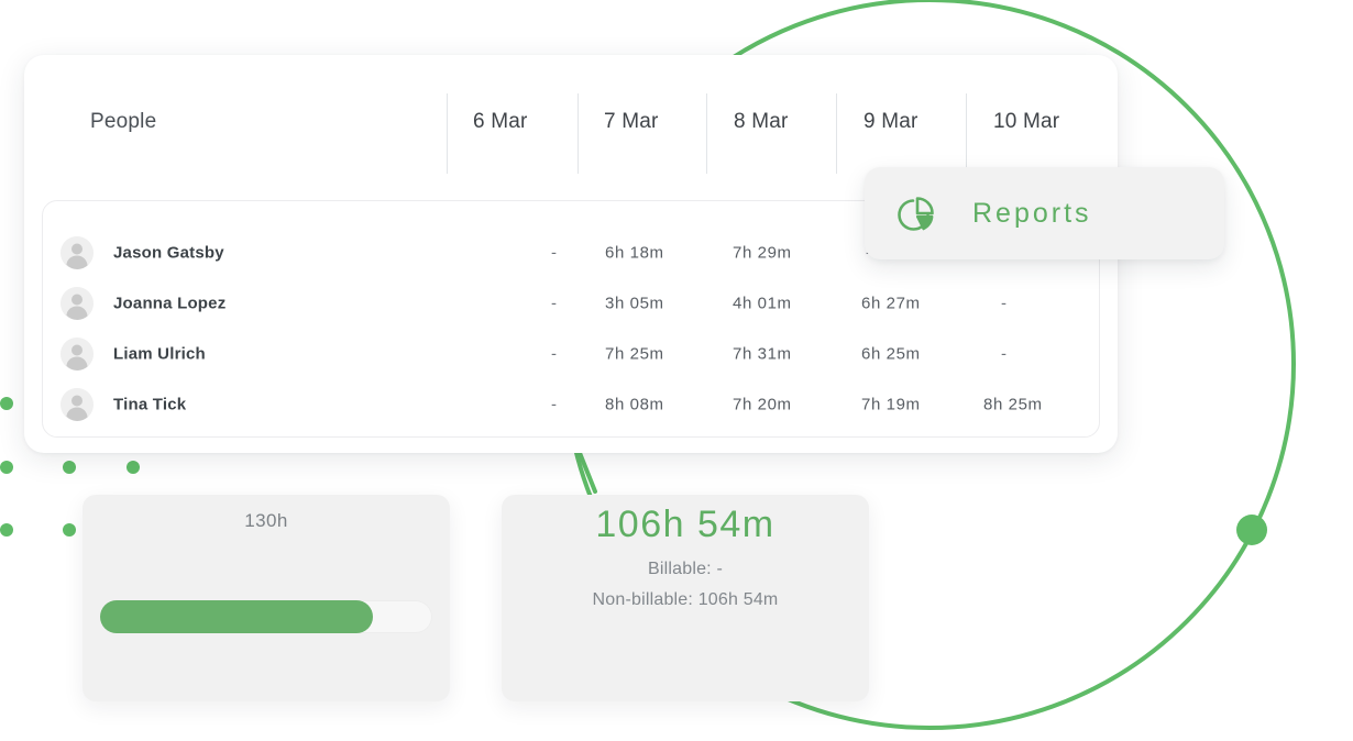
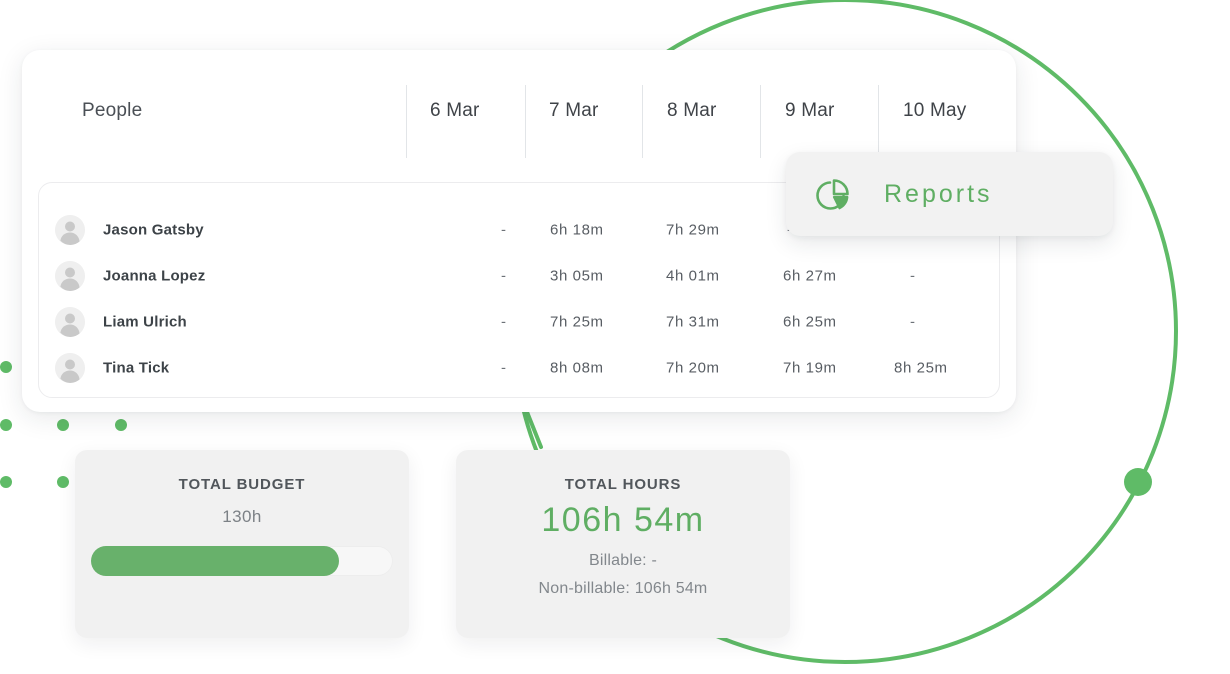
  People
  6 Mar
  7 Mar
  8 Mar
  9 Mar
- 10 Mar
+ 10 May
  Jason Gatsby
  -
  6h 18m
  7h 29m
  Joanna Lopez
  -
  3h 05m
  4h 01m
  6h 27m
  -
  Liam Ulrich
  -
  7h 25m
  7h 31m
  6h 25m
  -
  Tina Tick
  -
  8h 08m
  7h 20m
  7h 19m
  8h 25m
  Reports
+ TOTAL BUDGET
  130h
+ TOTAL HOURS
  106h 54m
  Billable: -
  Non-billable: 106h 54m
